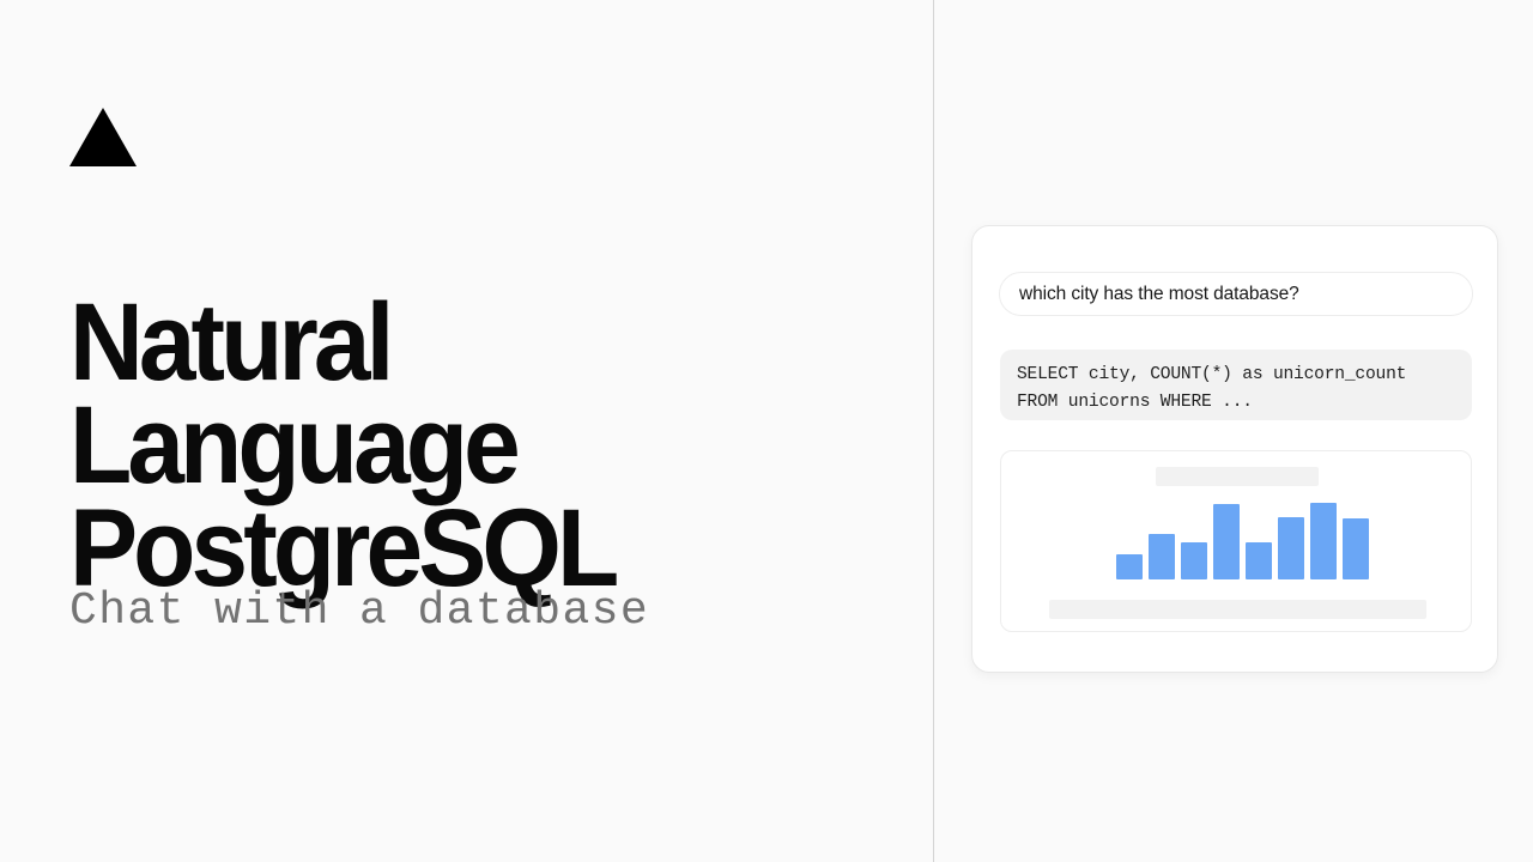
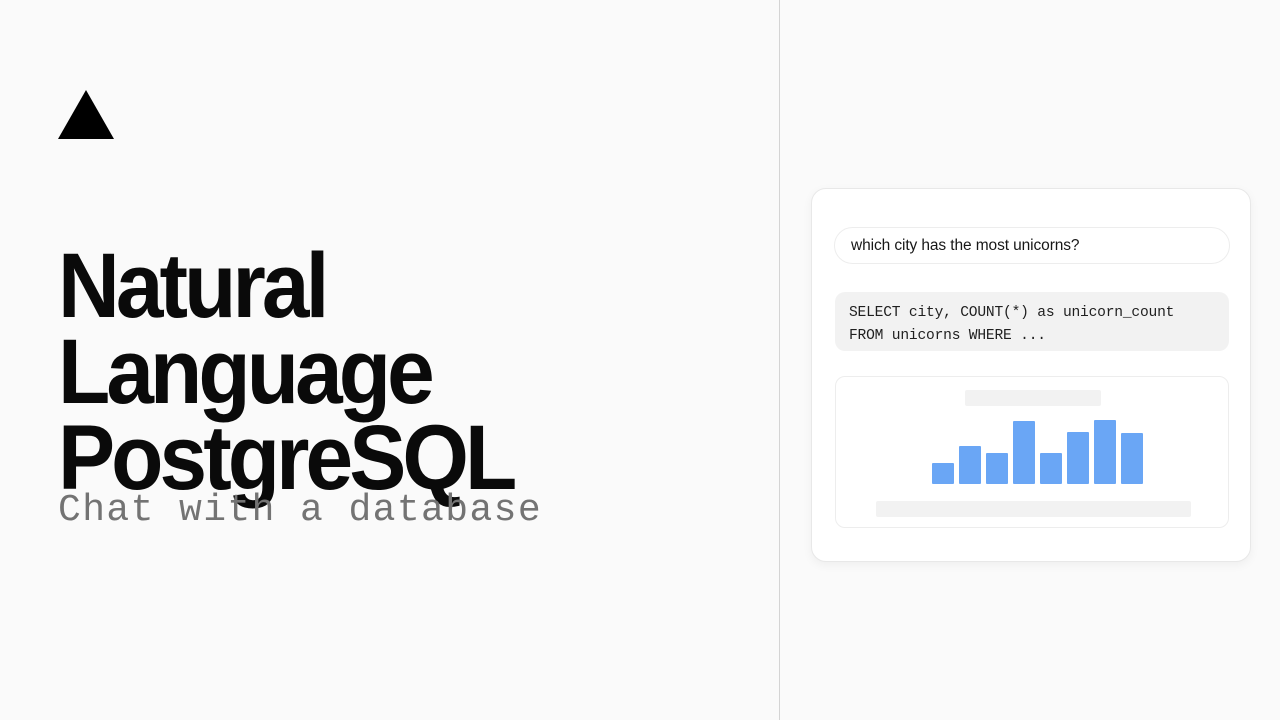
  Natural Language
  PostgreSQL
  Chat with a database
- which city has the most database?
+ which city has the most unicorns?
  SELECT city, COUNT(*) as unicorn_count
  FROM unicorns WHERE ...
